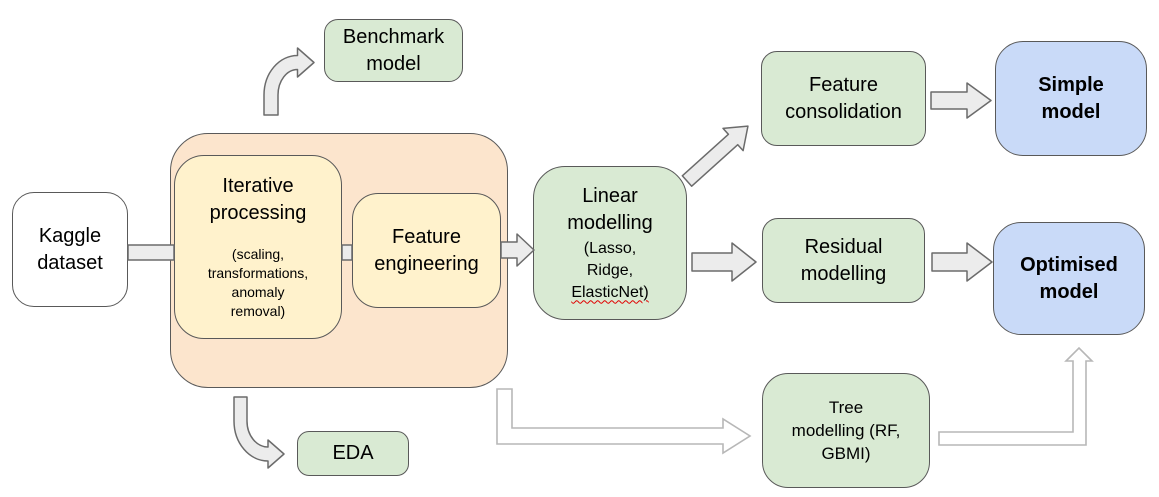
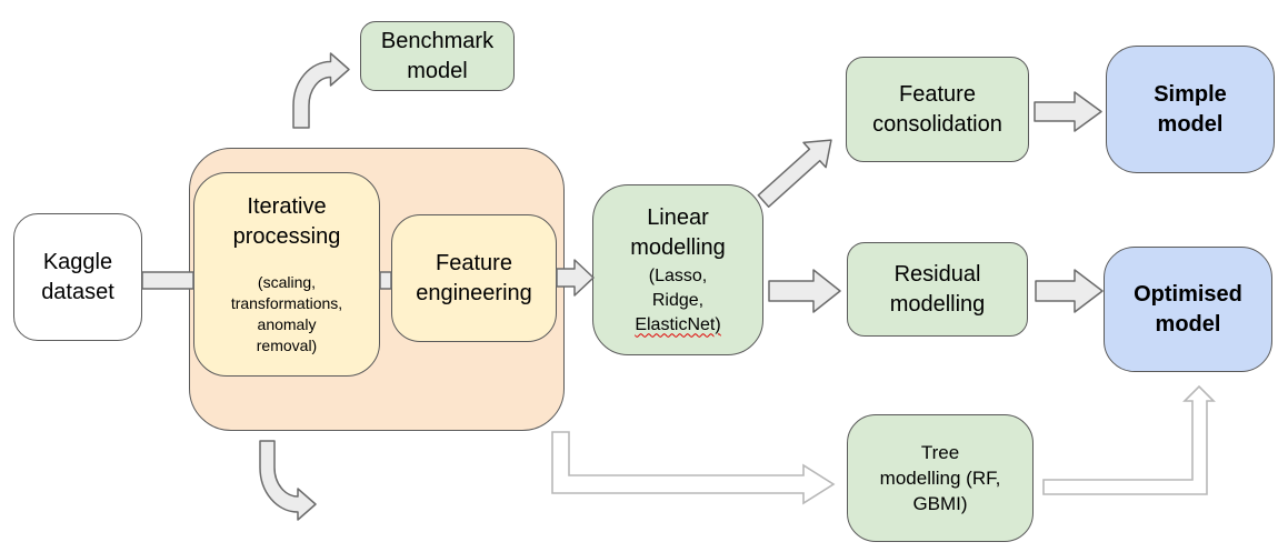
  Kaggle
  dataset
  Iterative
  processing
  (scaling,
  transformations,
  anomaly
  removal)
  Feature
  engineering
  Benchmark
  model
- EDA
  Linear
  modelling
  (Lasso,
  Ridge,
  ElasticNet)
  Feature
  consolidation
  Simple
  model
  Residual
  modelling
  Optimised
  model
  Tree
  modelling (RF,
  GBMI)
